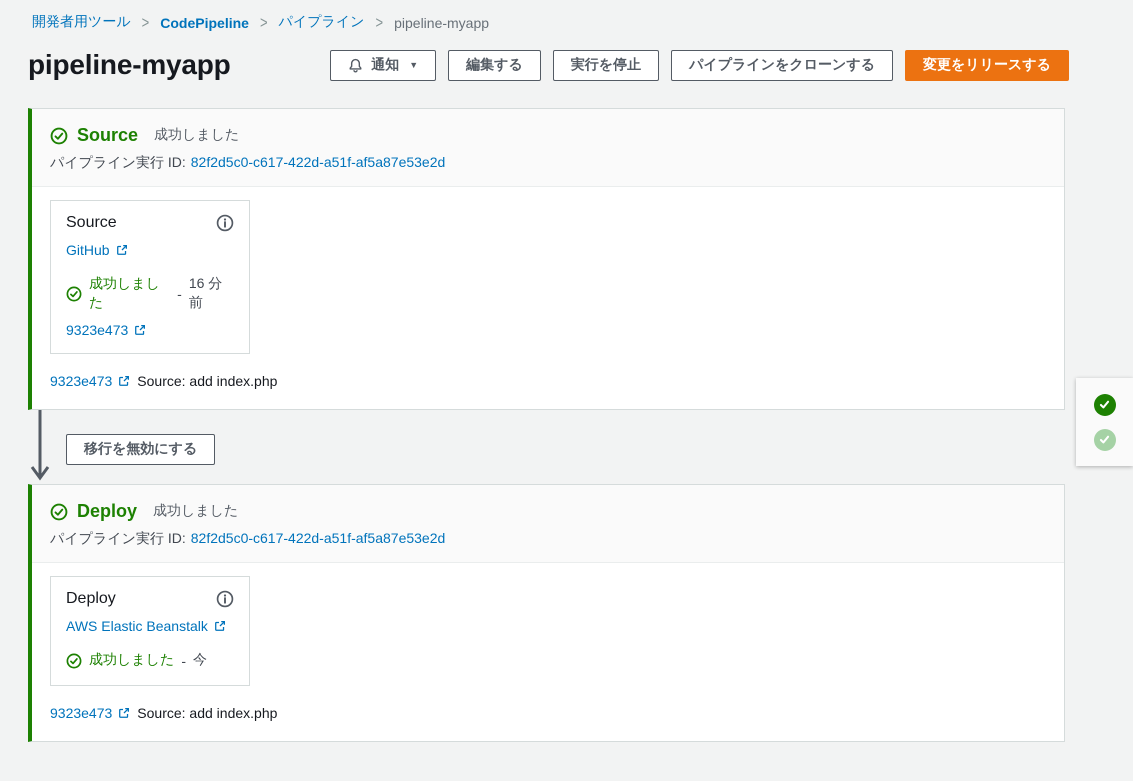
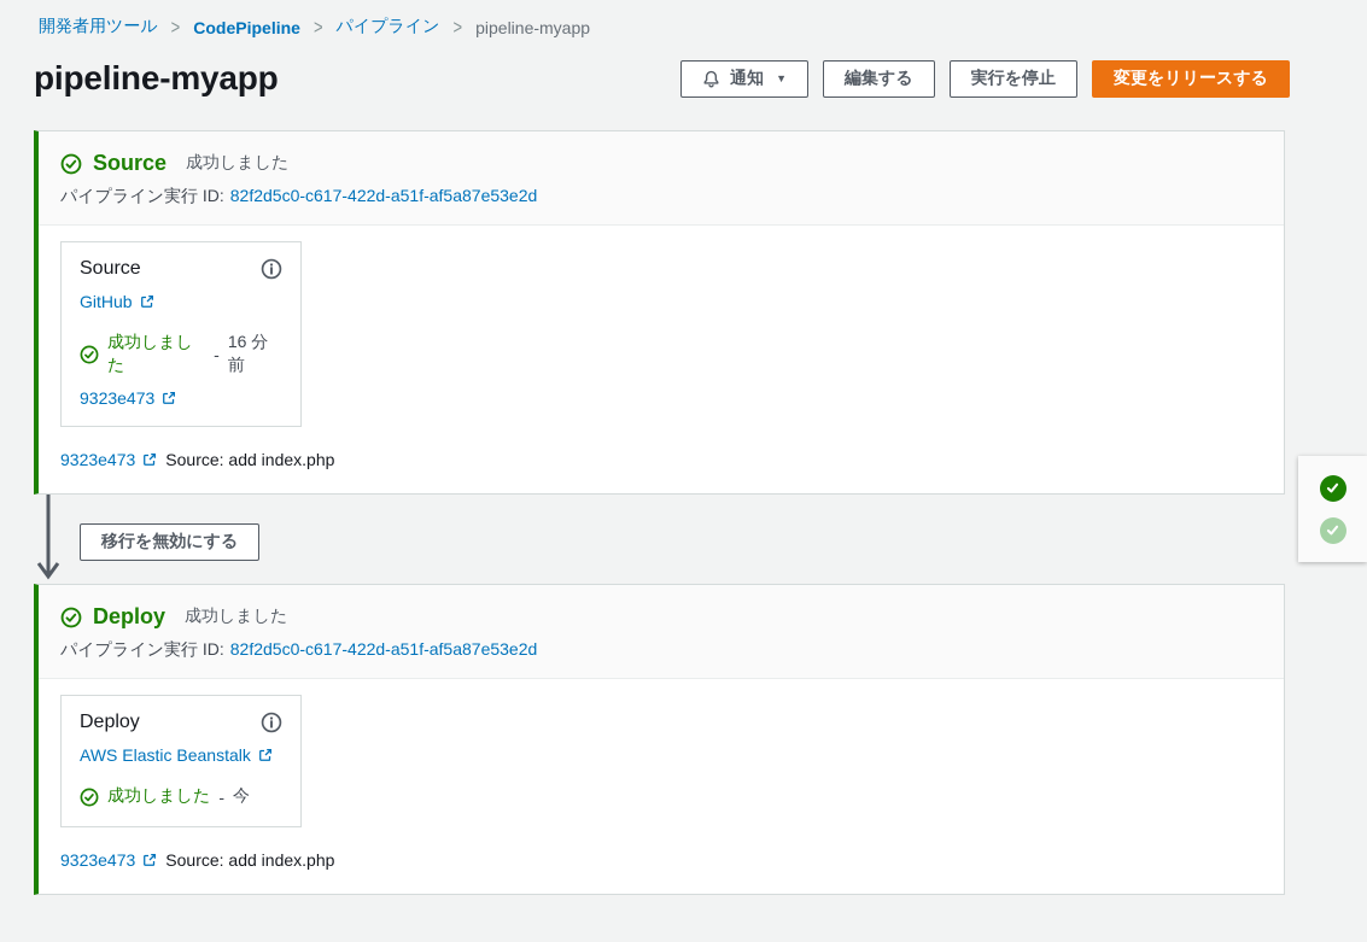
  開発者用ツール
  >
  CodePipeline
  >
  パイプライン
  >
  pipeline-myapp
  pipeline-myapp
  通知
  ▼
  編集する
  実行を停止
- パイプラインをクローンする
  変更をリリースする
  Source
  成功しました
  パイプライン実行 ID: 82f2d5c0-c617-422d-a51f-af5a87e53e2d
  Source
  GitHub
  成功しました
  -
  16 分前
  9323e473
  9323e473
  Source: add index.php
  移行を無効にする
  Deploy
  成功しました
  パイプライン実行 ID: 82f2d5c0-c617-422d-a51f-af5a87e53e2d
  Deploy
  AWS Elastic Beanstalk
  成功しました
  -
  今
  9323e473
  Source: add index.php
